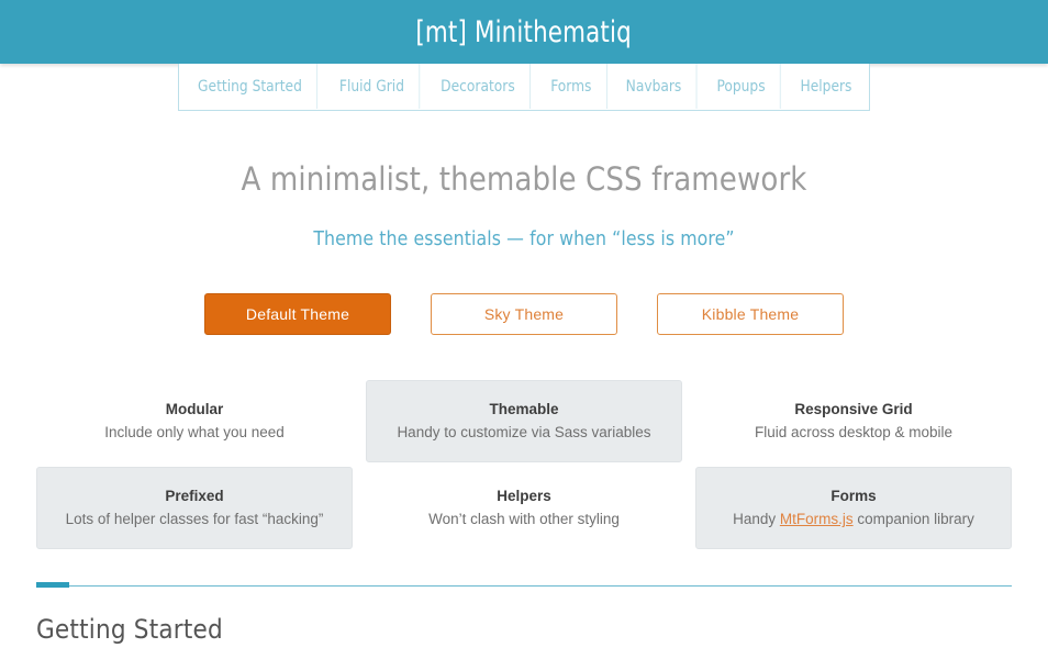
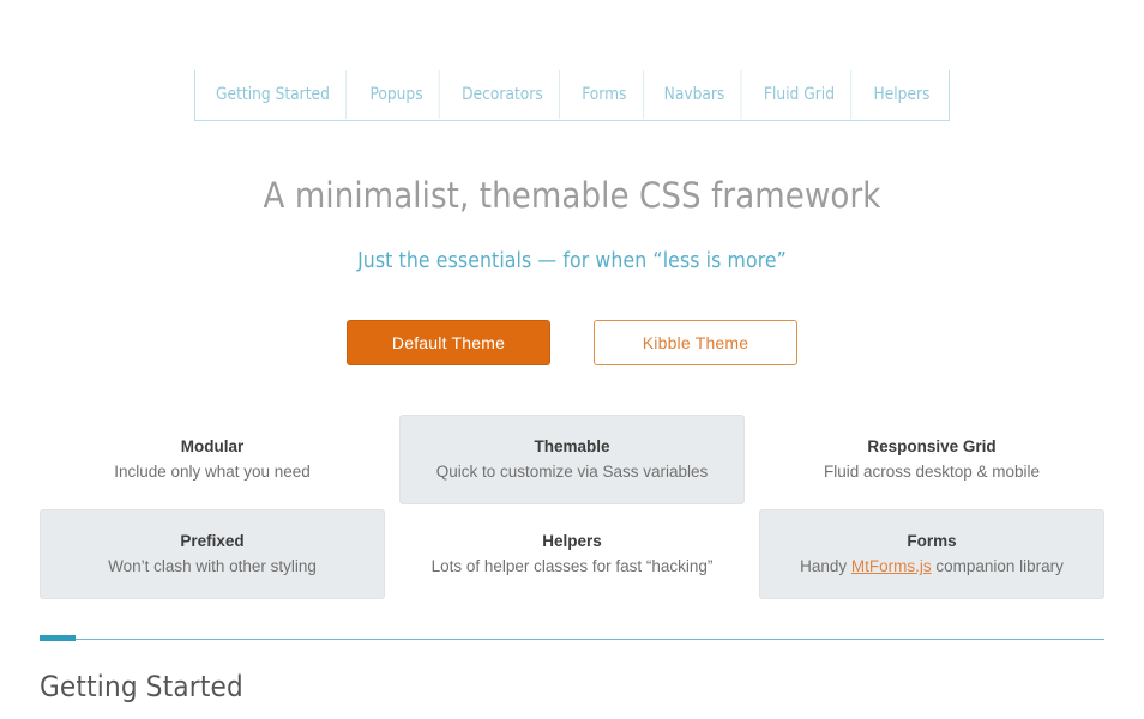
- [mt] Minithematiq
  Getting Started
- Fluid Grid
+ Popups
  Decorators
  Forms
  Navbars
- Popups
+ Fluid Grid
  Helpers
  A minimalist, themable CSS framework
- Theme the essentials — for when “less is more”
+ Just the essentials — for when “less is more”
  Default Theme
- Sky Theme
  Kibble Theme
  Modular
  Include only what you need
  Themable
- Handy to customize via Sass variables
+ Quick to customize via Sass variables
  Responsive Grid
  Fluid across desktop & mobile
  Prefixed
- Lots of helper classes for fast “hacking”
+ Won’t clash with other styling
  Helpers
- Won’t clash with other styling
+ Lots of helper classes for fast “hacking”
  Forms
  Handy MtForms.js companion library
  Getting Started
